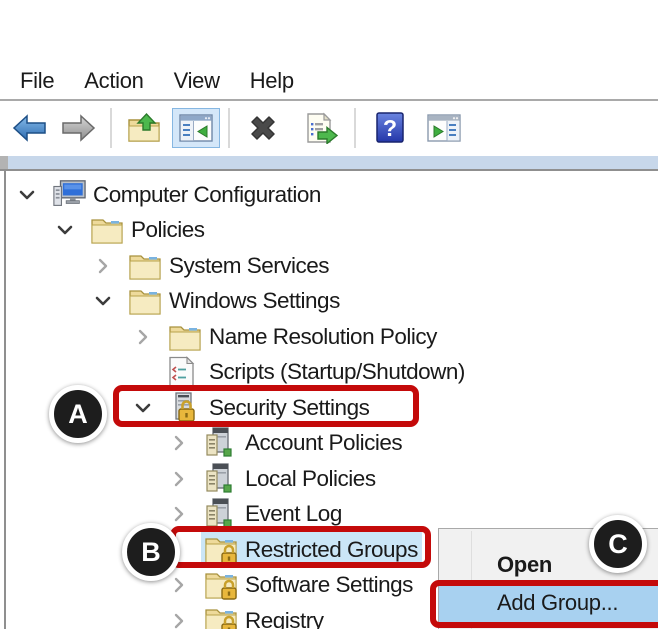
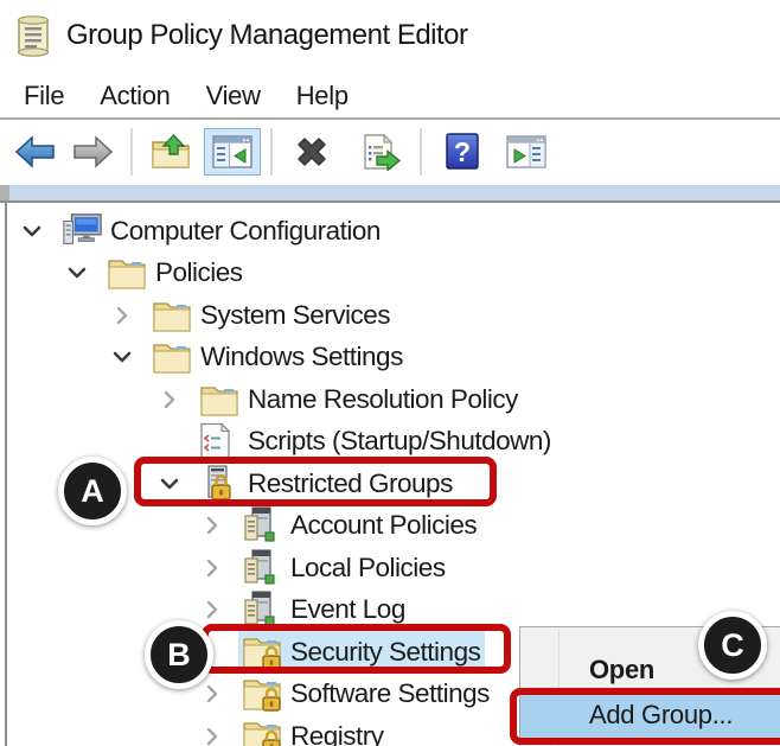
+ Group Policy Management Editor
  File
  Action
  View
  Help
  ?
  Computer Configuration
  Policies
  System Services
  Windows Settings
  Name Resolution Policy
  Scripts (Startup/Shutdown)
- Security Settings
+ Restricted Groups
  Account Policies
  Local Policies
  Event Log
- Restricted Groups
+ Security Settings
  Software Settings
  Registry
  Open
  Add Group...
  A
  B
  C
